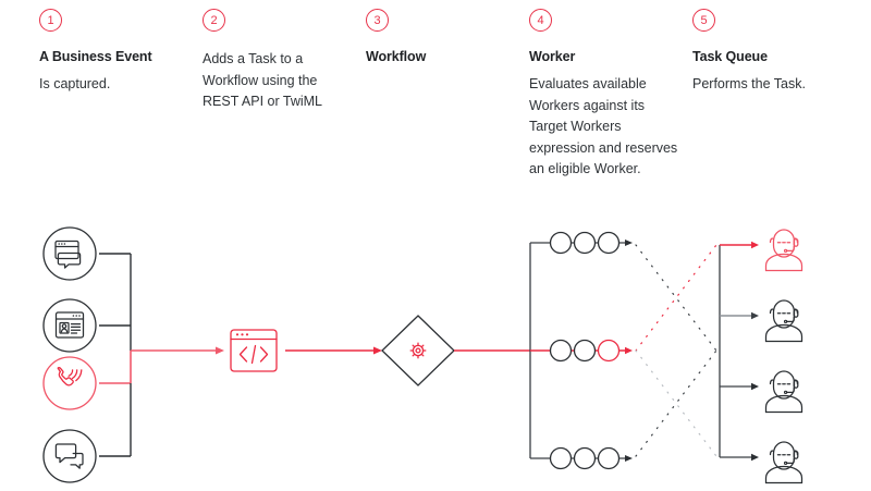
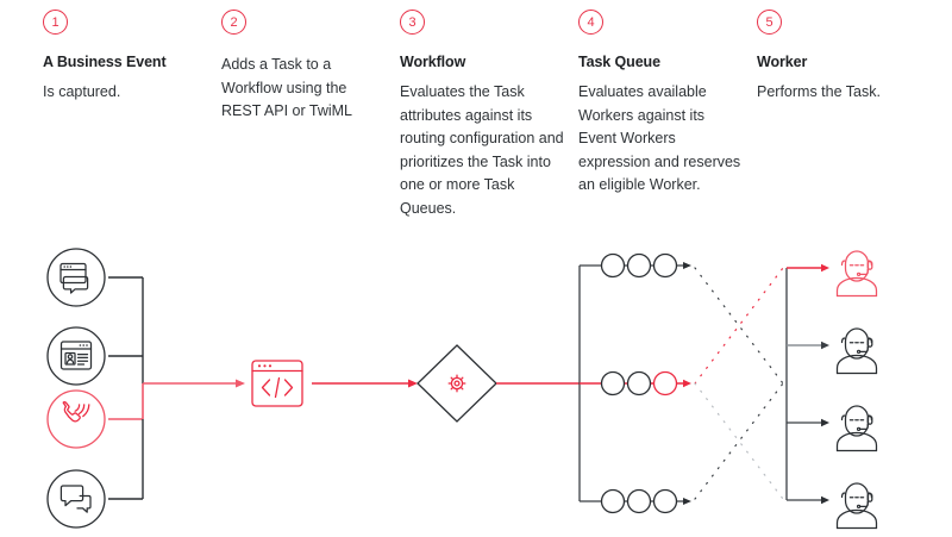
  1
  A Business Event
  Is captured.
  2
  Adds a Task to a Workflow using the REST API or TwiML
  3
  Workflow
+ Evaluates the Task attributes against its routing configuration and prioritizes the Task into one or more Task Queues.
  4
- Worker
+ Task Queue
- Evaluates available Workers against its Target Workers expression and reserves an eligible Worker.
+ Evaluates available Workers against its Event Workers expression and reserves an eligible Worker.
  5
- Task Queue
+ Worker
  Performs the Task.
